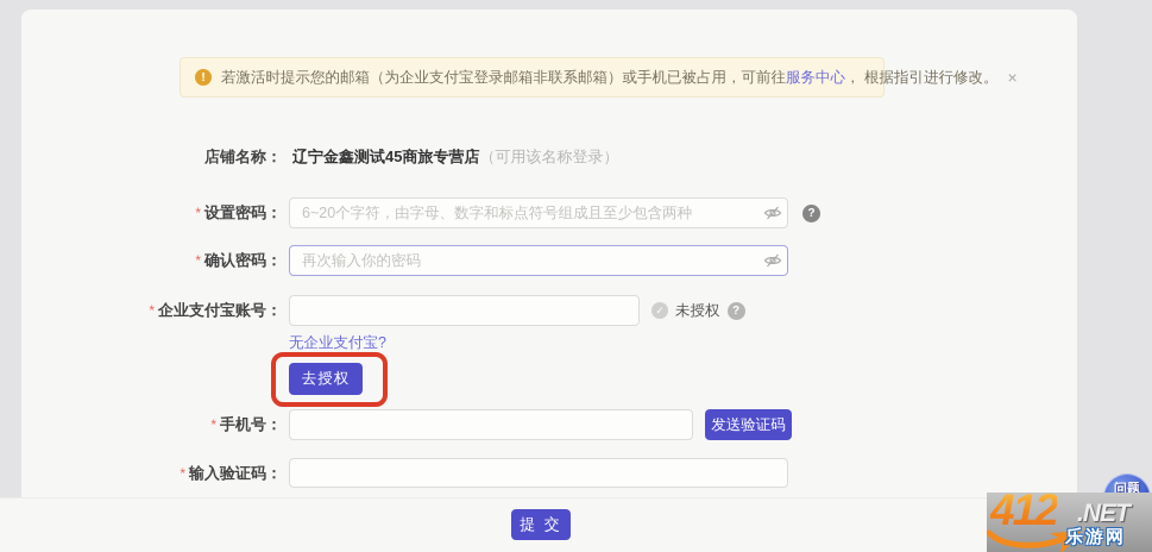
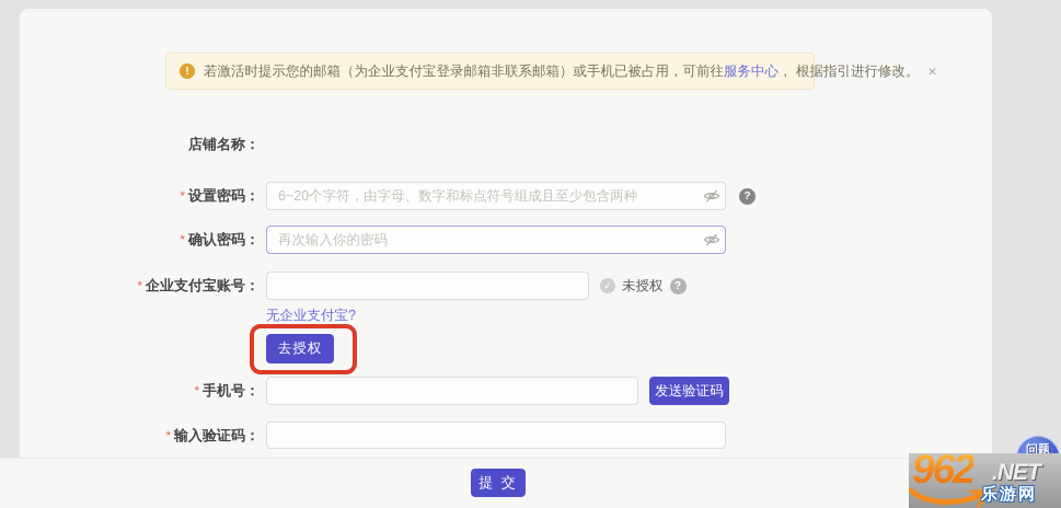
  !
  若激活时提示您的邮箱（为企业支付宝登录邮箱非联系邮箱）或手机已被占用，可前往
  服务中心
  ， 根据指引进行修改。
  ×
  店铺名称：
- 辽宁金鑫测试45商旅专营店（可用该名称登录）
  * 设置密码：
  6~20个字符，由字母、数字和标点符号组成且至少包含两种
  ?
  * 确认密码：
  再次输入你的密码
  * 企业支付宝账号：
  ✓
  未授权
  ?
  无企业支付宝?
  去授权
  * 手机号：
  发送验证码
  * 输入验证码：
  提 交
  问题
- 412
+ 962
  .NET
  乐游网
